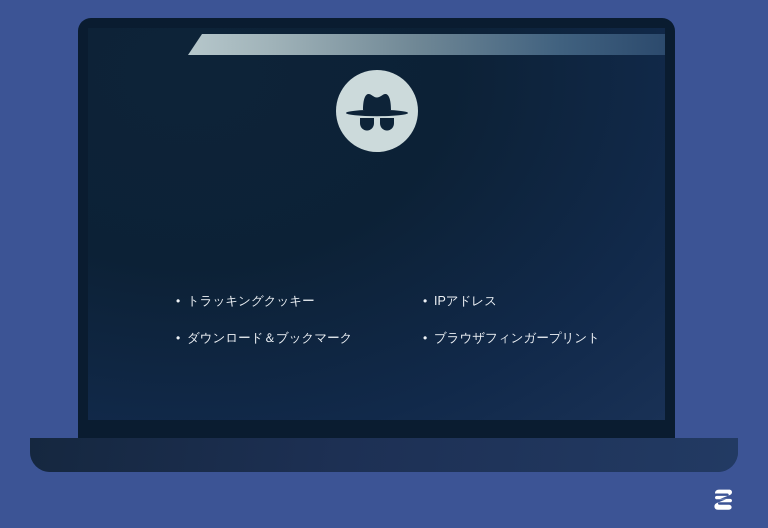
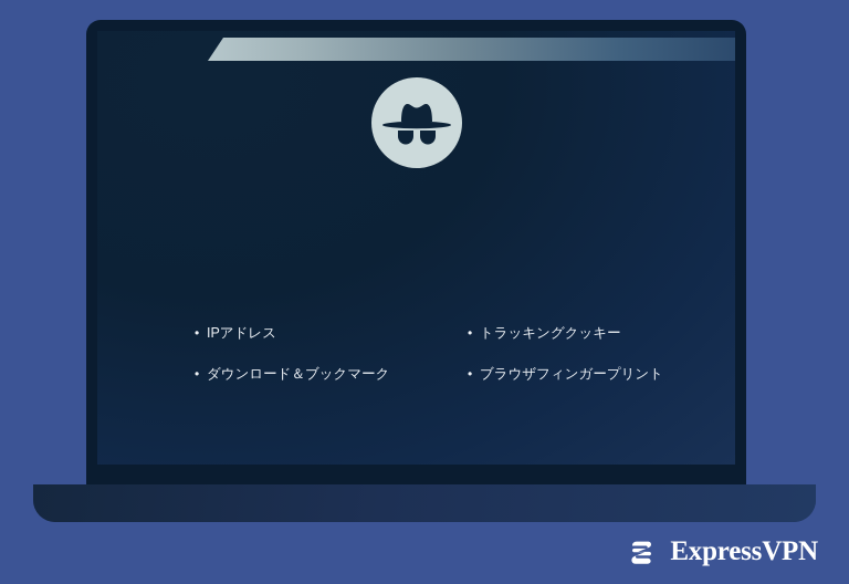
  •
- トラッキングクッキー
+ IPアドレス
  •
  ダウンロード＆ブックマーク
  •
- IPアドレス
+ トラッキングクッキー
  •
  ブラウザフィンガープリント
+ ExpressVPN
